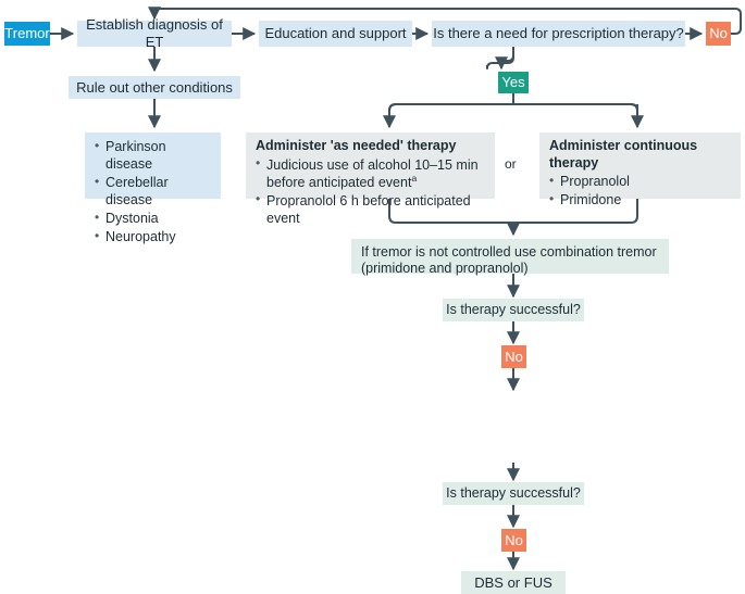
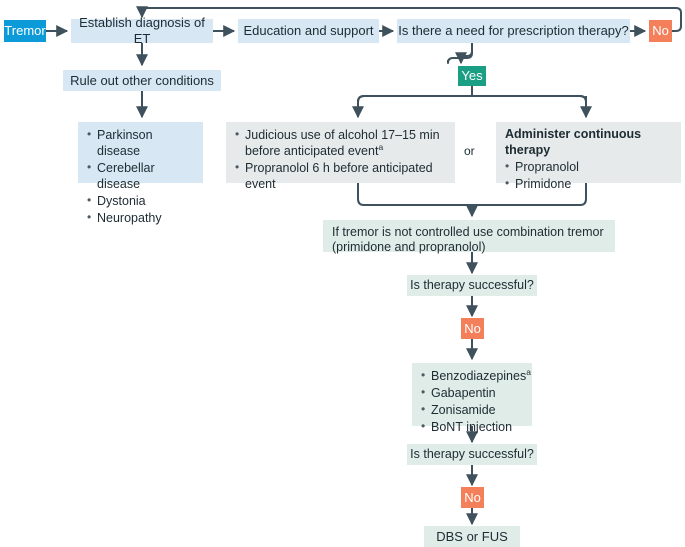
  Tremor
  Establish diagnosis of ET
  Education and support
  Is there a need for prescription therapy?
  No
  Yes
  Rule out other conditions
  Parkinson disease
  Cerebellar disease
  Dystonia
  Neuropathy
- Administer 'as needed' therapy
- Judicious use of alcohol 10–15 min before anticipated eventa
+ Judicious use of alcohol 17–15 min before anticipated eventa
  Propranolol 6 h before anticipated event
  or
  Administer continuous therapy
  Propranolol
  Primidone
  If tremor is not controlled use combination tremor
  (primidone and propranolol)
  Is therapy successful?
  No
+ Benzodiazepinesa
+ Gabapentin
+ Zonisamide
+ BoNT injection
  Is therapy successful?
  No
  DBS or FUS
